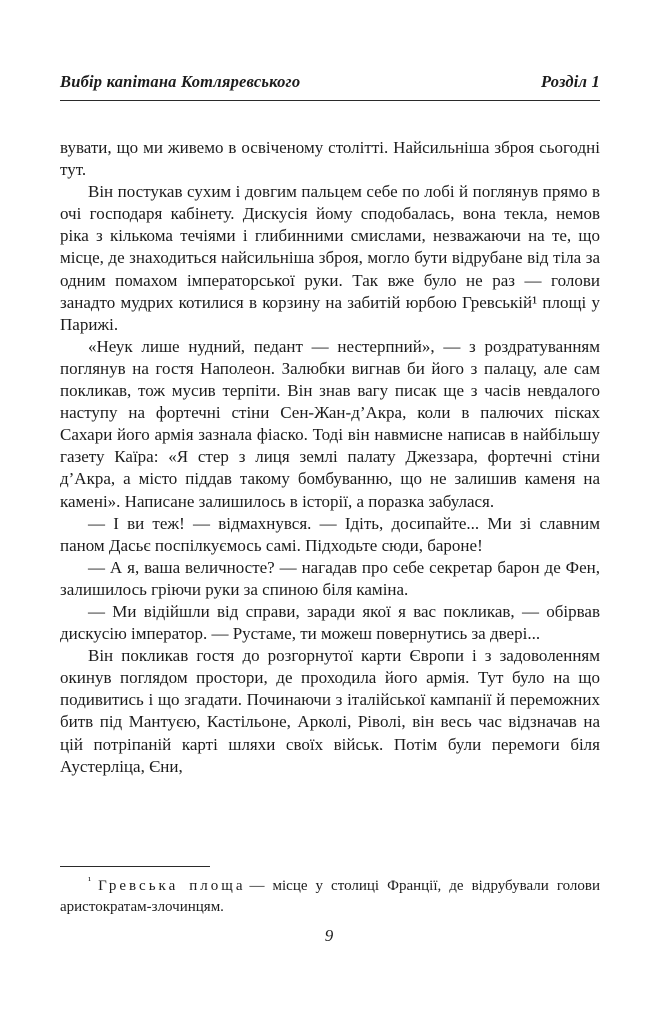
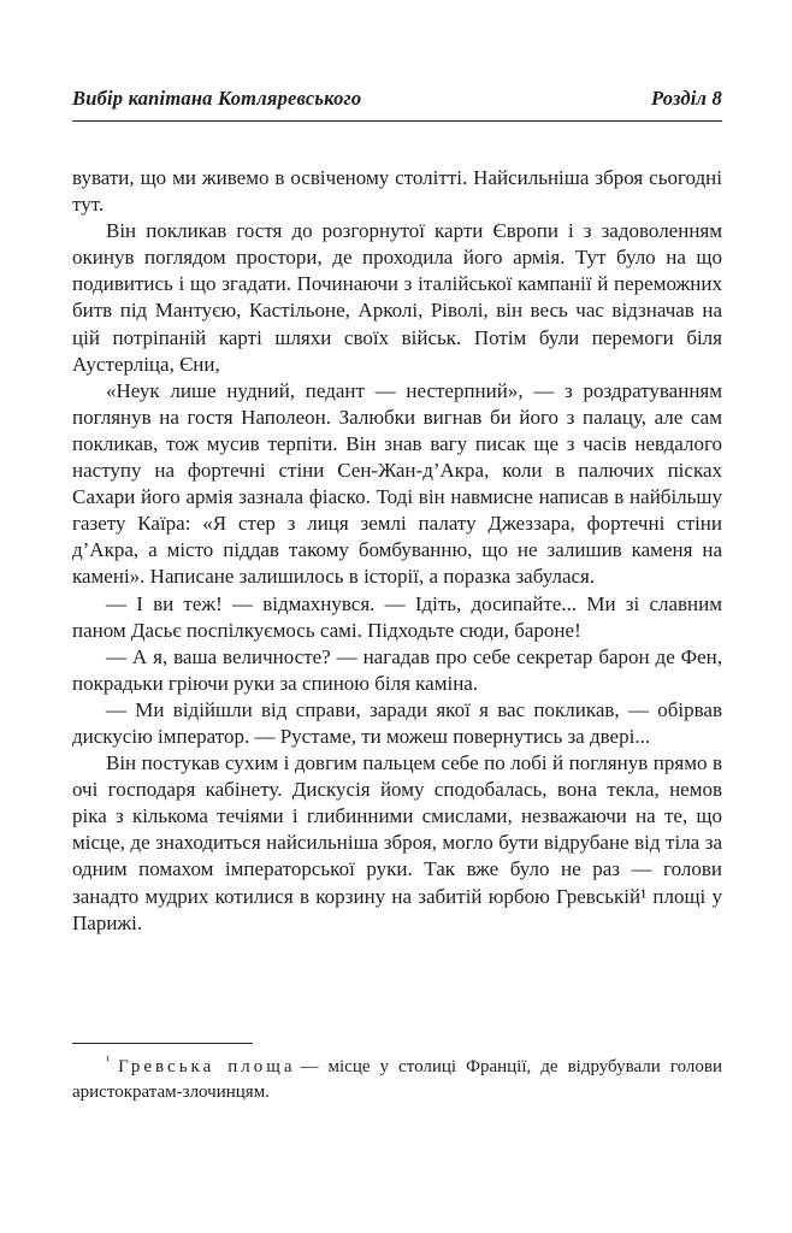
  Вибір капітана Котляревського
- Розділ 1
+ Розділ 8
  вувати, що ми живемо в освіченому столітті. Найсильніша зброя сьогодні тут.
- Він постукав сухим і довгим пальцем себе по лобі й поглянув прямо в очі господаря кабінету. Дискусія йому сподобалась, вона текла, немов ріка з кількома течіями і глибинними смислами, незважаючи на те, що місце, де знаходиться найсильніша зброя, могло бути відрубане від тіла за одним помахом імператорської руки. Так вже було не раз — голови занадто мудрих котилися в корзину на забитій юрбою Гревській¹ площі у Парижі.
+ Він покликав гостя до розгорнутої карти Європи і з задоволенням окинув поглядом простори, де проходила його армія. Тут було на що подивитись і що згадати. Починаючи з італійської кампанії й переможних битв під Мантуєю, Кастільоне, Арколі, Ріволі, він весь час відзначав на цій потріпаній карті шляхи своїх військ. Потім були перемоги біля Аустерліца, Єни,
  «Неук лише нудний, педант — нестерпний», — з роздратуванням поглянув на гостя Наполеон. Залюбки вигнав би його з палацу, але сам покликав, тож мусив терпіти. Він знав вагу писак ще з часів невдалого наступу на фортечні стіни Сен-Жан-д’Акра, коли в палючих пісках Сахари його армія зазнала фіаско. Тоді він навмисне написав в найбільшу газету Каїра: «Я стер з лиця землі палату Джеззара, фортечні стіни д’Акра, а місто піддав такому бомбуванню, що не залишив каменя на камені». Написане залишилось в історії, а поразка забулася.
  — І ви теж! — відмахнувся. — Ідіть, досипайте... Ми зі славним паном Дасьє поспілкуємось самі. Підходьте сюди, бароне!
- — А я, ваша величносте? — нагадав про себе секретар барон де Фен, залишилось гріючи руки за спиною біля каміна.
+ — А я, ваша величносте? — нагадав про себе секретар барон де Фен, покрадьки гріючи руки за спиною біля каміна.
  — Ми відійшли від справи, заради якої я вас покликав, — обірвав дискусію імператор. — Рустаме, ти можеш повернутись за двері...
- Він покликав гостя до розгорнутої карти Європи і з задоволенням окинув поглядом простори, де проходила його армія. Тут було на що подивитись і що згадати. Починаючи з італійської кампанії й переможних битв під Мантуєю, Кастільоне, Арколі, Ріволі, він весь час відзначав на цій потріпаній карті шляхи своїх військ. Потім були перемоги біля Аустерліца, Єни,
+ Він постукав сухим і довгим пальцем себе по лобі й поглянув прямо в очі господаря кабінету. Дискусія йому сподобалась, вона текла, немов ріка з кількома течіями і глибинними смислами, незважаючи на те, що місце, де знаходиться найсильніша зброя, могло бути відрубане від тіла за одним помахом імператорської руки. Так вже було не раз — голови занадто мудрих котилися в корзину на забитій юрбою Гревській¹ площі у Парижі.
  ¹ Гревська площа — місце у столиці Франції, де відрубували голови аристократам-злочинцям.
- 9
